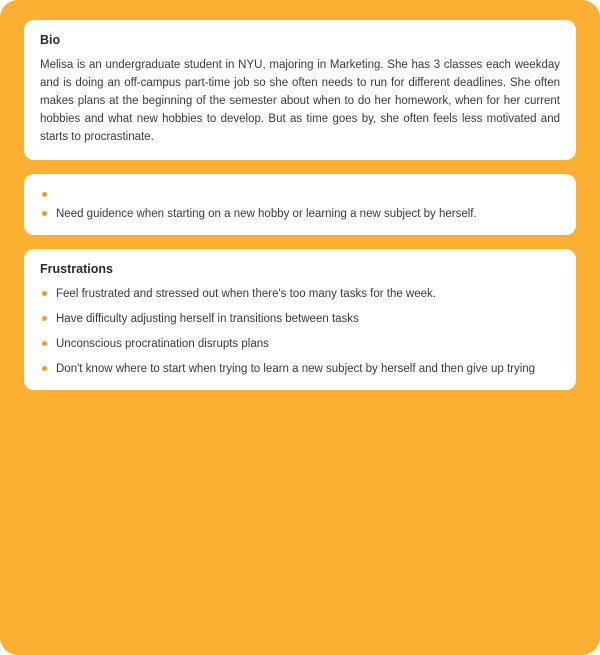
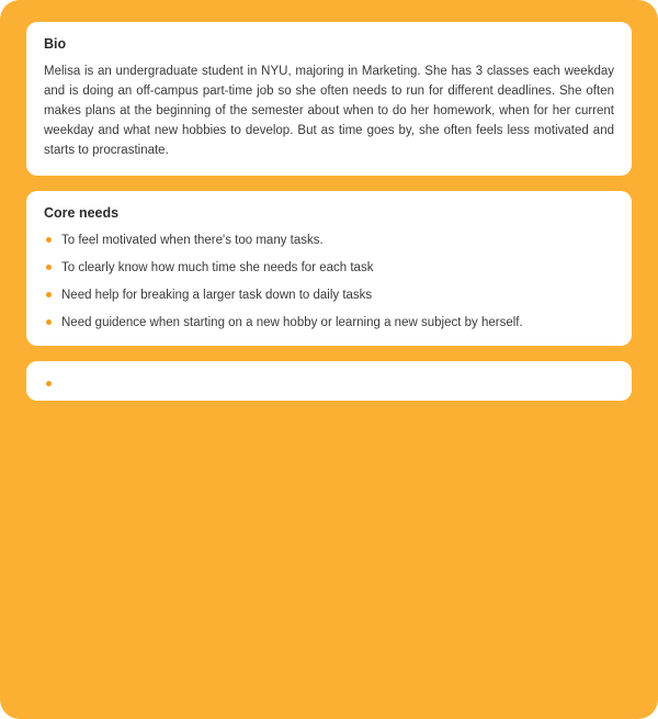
  Bio
- Melisa is an undergraduate student in NYU, majoring in Marketing. She has 3 classes each weekday and is doing an off-campus part-time job so she often needs to run for different deadlines. She often makes plans at the beginning of the semester about when to do her homework, when for her current hobbies and what new hobbies to develop. But as time goes by, she often feels less motivated and starts to procrastinate.
+ Melisa is an undergraduate student in NYU, majoring in Marketing. She has 3 classes each weekday and is doing an off-campus part-time job so she often needs to run for different deadlines. She often makes plans at the beginning of the semester about when to do her homework, when for her current weekday and what new hobbies to develop. But as time goes by, she often feels less motivated and starts to procrastinate.
+ Core needs
+ To feel motivated when there's too many tasks.
+ To clearly know how much time she needs for each task
+ Need help for breaking a larger task down to daily tasks
  Need guidence when starting on a new hobby or learning a new subject by herself.
- Frustrations
- Feel frustrated and stressed out when there's too many tasks for the week.
- Have difficulty adjusting herself in transitions between tasks
- Unconscious procratination disrupts plans
- Don't know where to start when trying to learn a new subject by herself and then give up trying
